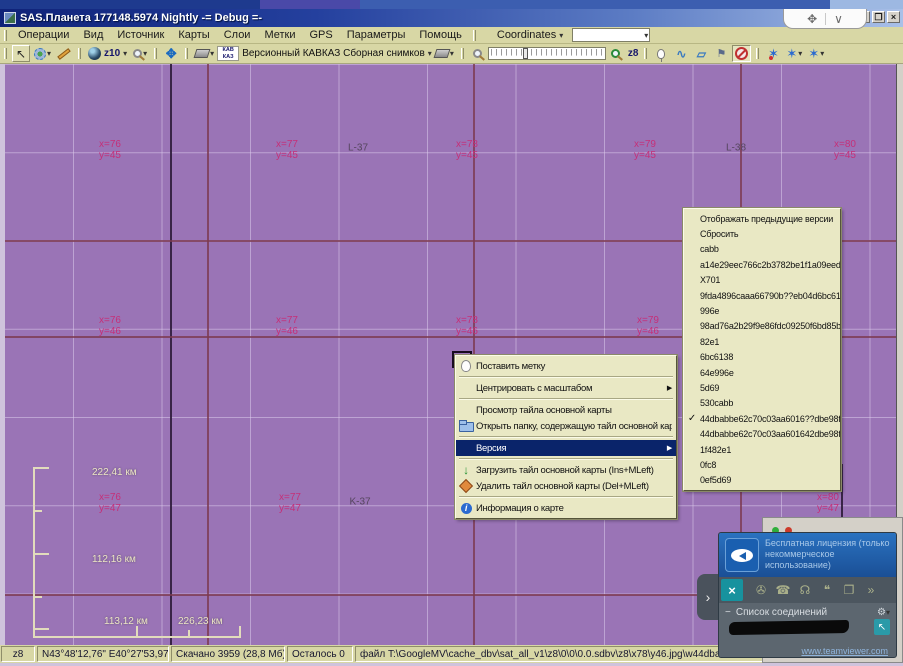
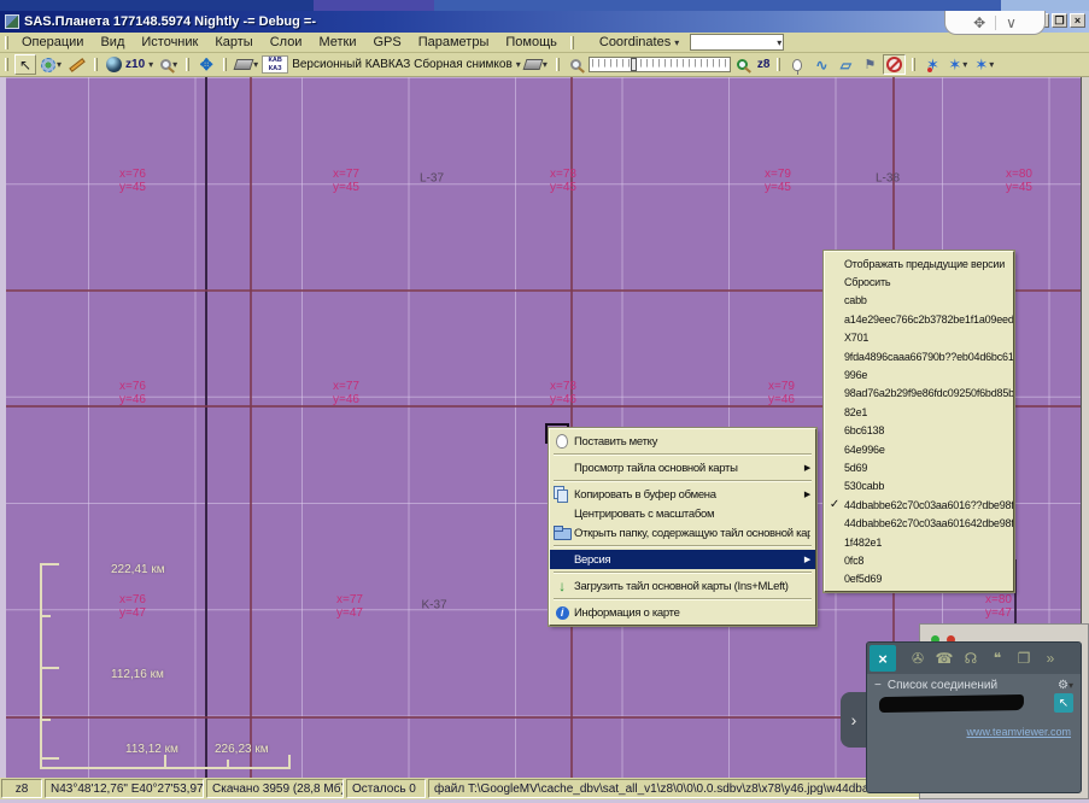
  SAS.Планета 177148.5974 Nightly -= Debug =-
  ❐
  ×
  ✥
  ∨
  Операции
  Вид
  Источник
  Карты
  Слои
  Метки
  GPS
  Параметры
  Помощь
  Coordinates
  ▾
  ▾
  ↖
  ▾
  z10
  ▾
  ▾
  ✥
  ▾
  Версионный КАВКАЗ Сборная снимков
  ▾
  ▾
  z8
  ∿
  ▱
  ⚑
  ✶
  ✶
  ▾
  ✶
  ▾
  x=76
  y=45
  x=77
  y=45
  x=78
  y=45
  x=79
  y=45
  x=80
  y=45
  x=76
  y=46
  x=77
  y=46
  x=78
  y=46
  x=79
  y=46
  x=76
  y=47
  x=77
  y=47
  x=80
  y=47
  L-37
  L-38
  K-37
  222,41 км
  112,16 км
  113,12 км
  226,23 км
  Поставить метку
- Центрировать с масштабом
+ Просмотр тайла основной карты
+ Копировать в буфер обмена
- Просмотр тайла основной карты
+ Центрировать с масштабом
  Открыть папку, содержащую тайл основной кар
  Версия
  Загрузить тайл основной карты (Ins+MLeft)
- Удалить тайл основной карты (Del+MLeft)
  Информация о карте
  Отображать предыдущие версии
  Сбросить
  cabb
  a14e29eec766c2b3782be1f1a09eed
  X701
  9fda4896caaa66790b??eb04d6bc61
  996e
  98ad76a2b29f9e86fdc09250f6bd85b
  82e1
  6bc6138
  64e996e
  5d69
  530cabb
  ✓
  44dbabbe62c70c03aa6016??dbe98f
  44dbabbe62c70c03aa601642dbe98f
  1f482e1
  0fc8
  0ef5d69
  z8
  N43°48'12,76" E40°27'53,97
  Скачано 3959 (28,8 Мб)
  Осталось 0
  файл T:\GoogleMV\cache_dbv\sat_all_v1\z8\0\0\0.0.sdbv\z8\x78\y46.jpg\w44db
  ›
- Бесплатная лицензия (только
- некоммерческое использование)
  ×
  ✇
  ☎
  ☊
  ❝
  ❐
  »
  −
  Список соединений
  ⚙▾
  ↖
  www.teamviewer.com
